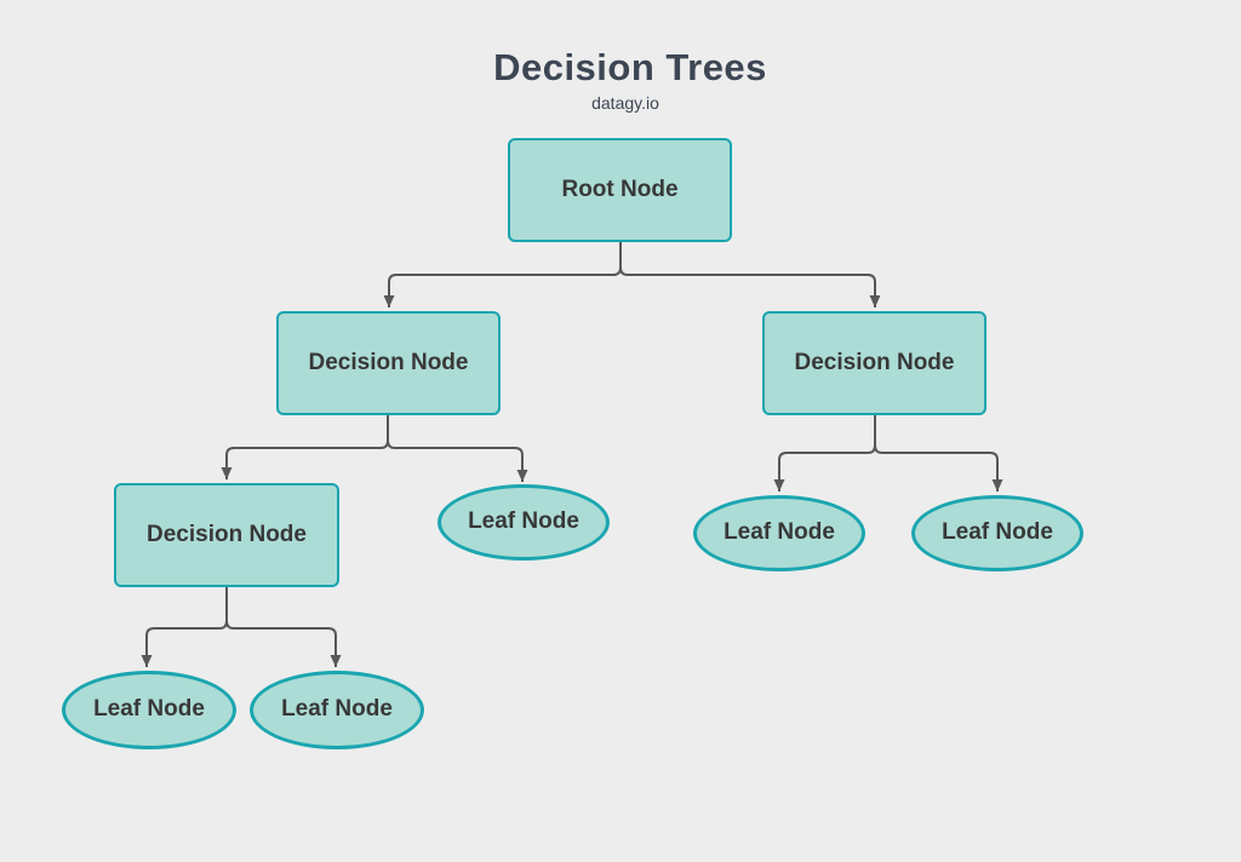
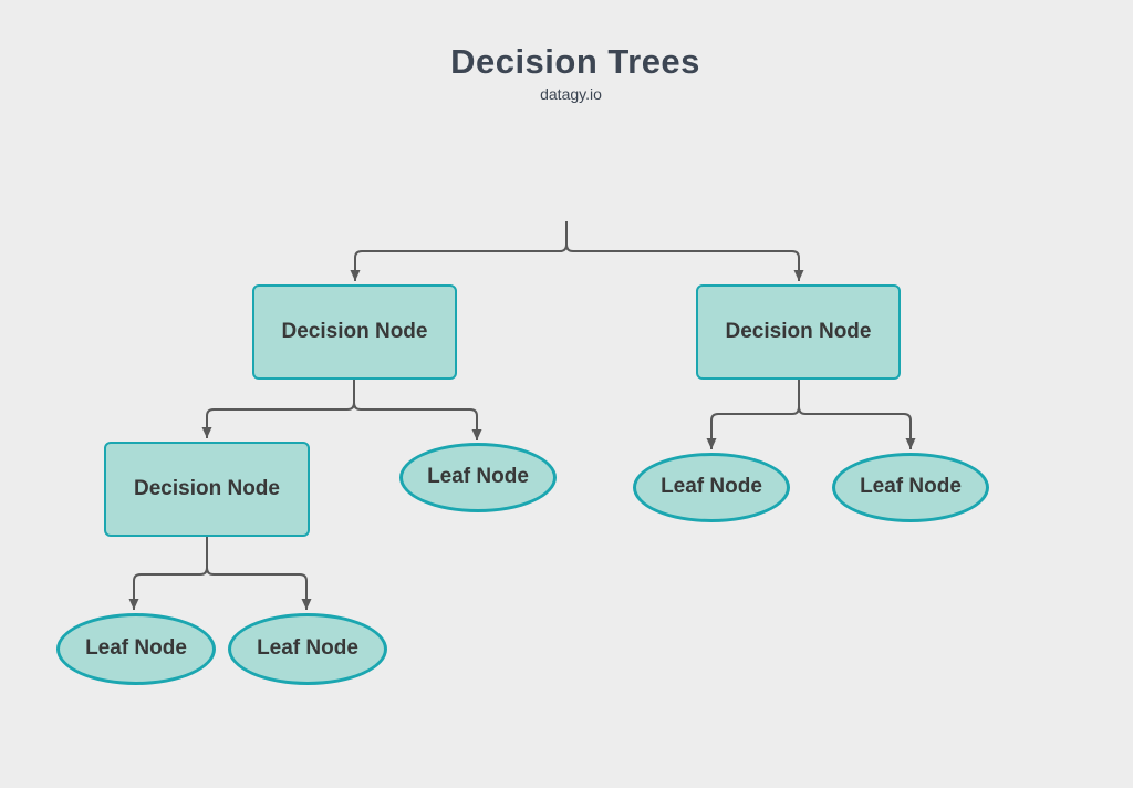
  Decision Trees
  datagy.io
- Root Node
  Decision Node
  Decision Node
  Decision Node
  Leaf Node
  Leaf Node
  Leaf Node
  Leaf Node
  Leaf Node
